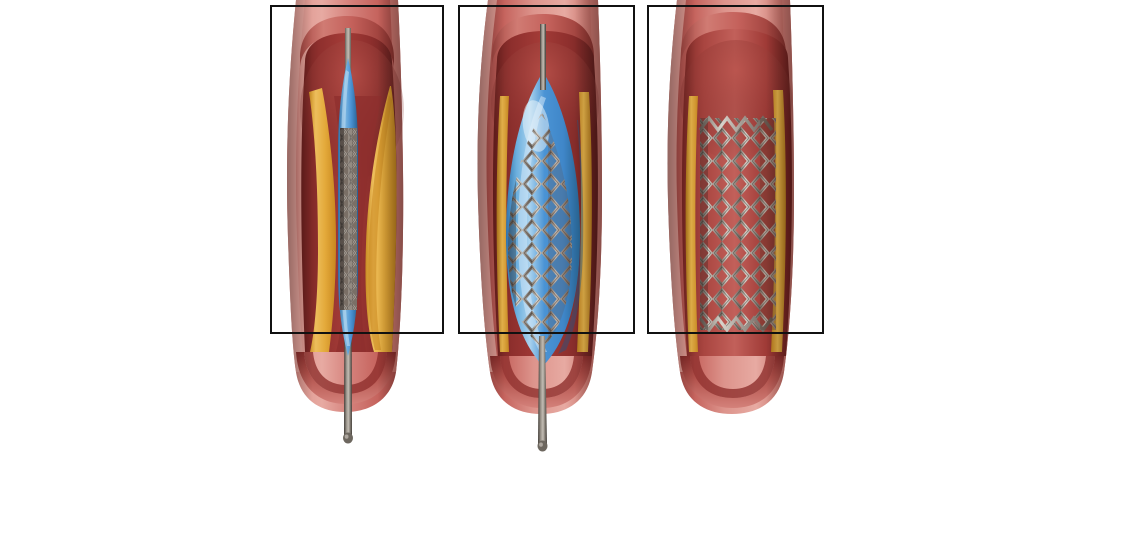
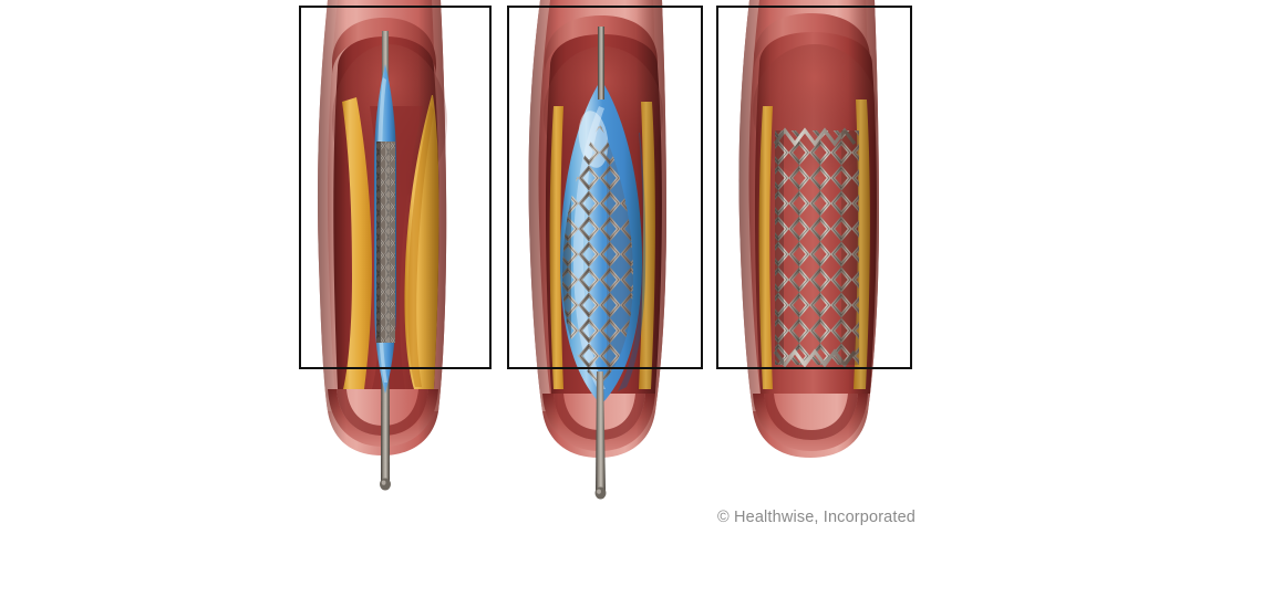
+ © Healthwise, Incorporated
